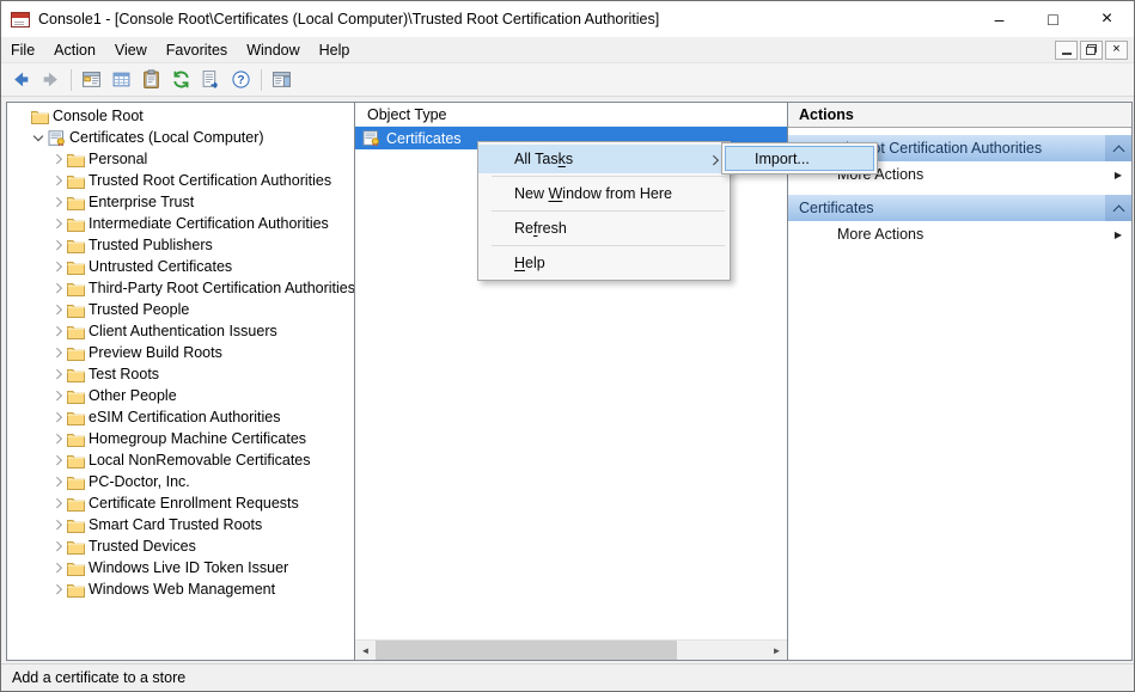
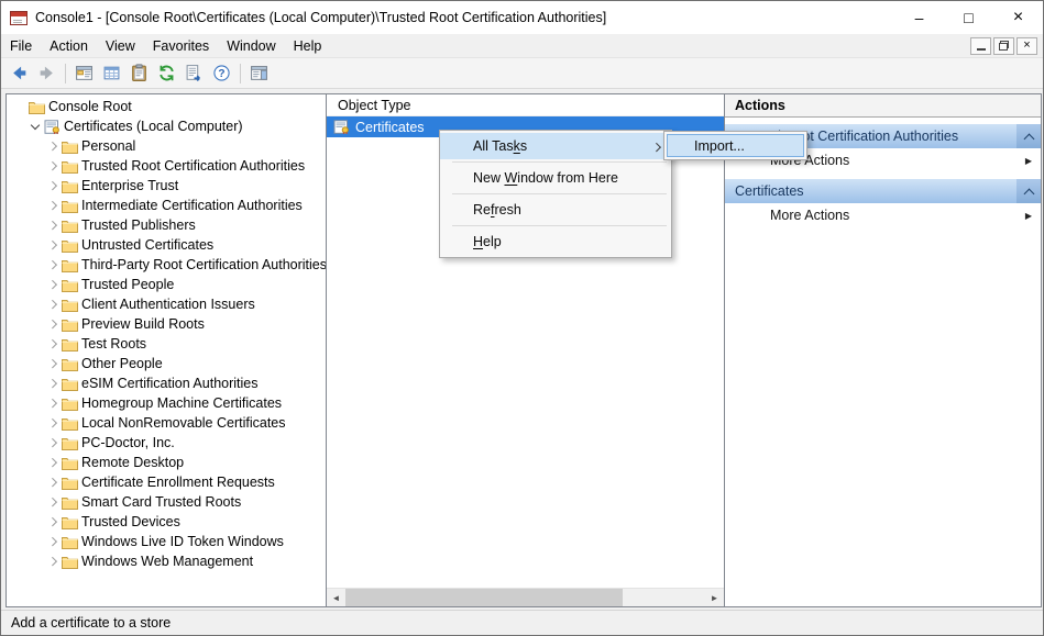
  Console1 - [Console Root\Certificates (Local Computer)\Trusted Root Certification Authorities]
  –
  □
  ×
  File
  Action
  View
  Favorites
  Window
  Help
  ×
  ?
  Console Root
  Certificates (Local Computer)
  Personal
  Trusted Root Certification Authorities
  Enterprise Trust
  Intermediate Certification Authorities
  Trusted Publishers
  Untrusted Certificates
  Third-Party Root Certification Authorities
  Trusted People
  Client Authentication Issuers
  Preview Build Roots
  Test Roots
  Other People
  eSIM Certification Authorities
  Homegroup Machine Certificates
  Local NonRemovable Certificates
  PC-Doctor, Inc.
+ Remote Desktop
  Certificate Enrollment Requests
  Smart Card Trusted Roots
  Trusted Devices
- Windows Live ID Token Issuer
+ Windows Live ID Token Windows
  Windows Web Management
  Object Type
  Certificates
  ◄
  ►
  Actions
  t Certification Authorities
  More Actions
  ▶
  Certificates
  More Actions
  ▶
  All Tasks
  New Window from Here
  Refresh
  Help
  Import...
  Add a certificate to a store
